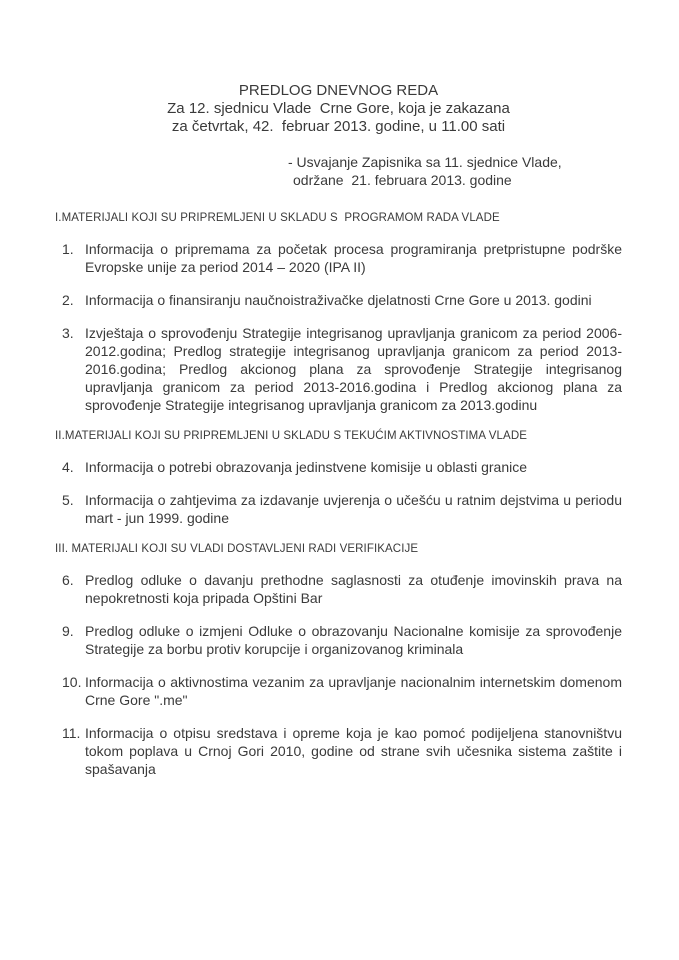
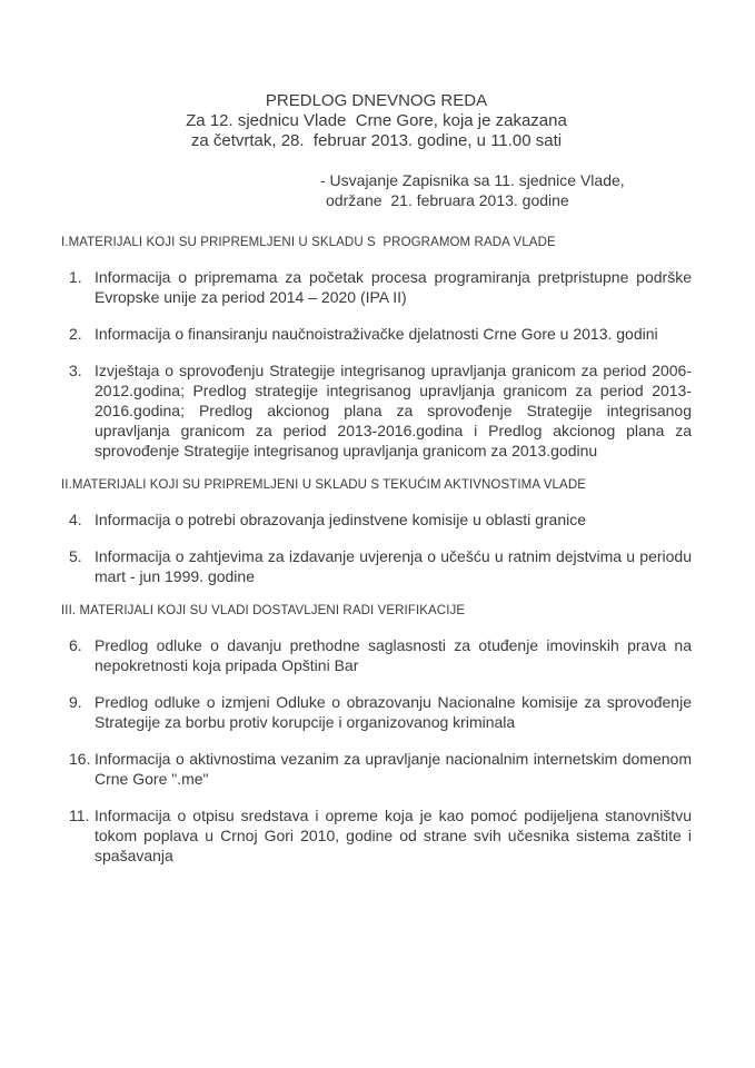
  PREDLOG DNEVNOG REDA
  Za 12. sjednicu Vlade Crne Gore, koja je zakazana
- za četvrtak, 42. februar 2013. godine, u 11.00 sati
+ za četvrtak, 28. februar 2013. godine, u 11.00 sati
  - Usvajanje Zapisnika sa 11. sjednice Vlade,
  održane 21. februara 2013. godine
  I.MATERIJALI KOJI SU PRIPREMLJENI U SKLADU S PROGRAMOM RADA VLADE
  1.
  Informacija o pripremama za početak procesa programiranja pretpristupne podrške Evropske unije za period 2014 – 2020 (IPA II)
  2.
  Informacija o finansiranju naučnoistraživačke djelatnosti Crne Gore u 2013. godini
  3.
  Izvještaja o sprovođenju Strategije integrisanog upravljanja granicom za period 2006-2012.godina; Predlog strategije integrisanog upravljanja granicom za period 2013-2016.godina; Predlog akcionog plana za sprovođenje Strategije integrisanog upravljanja granicom za period 2013-2016.godina i Predlog akcionog plana za sprovođenje Strategije integrisanog upravljanja granicom za 2013.godinu
  II.MATERIJALI KOJI SU PRIPREMLJENI U SKLADU S TEKUĆIM AKTIVNOSTIMA VLADE
  4.
  Informacija o potrebi obrazovanja jedinstvene komisije u oblasti granice
  5.
  Informacija o zahtjevima za izdavanje uvjerenja o učešću u ratnim dejstvima u periodu mart - jun 1999. godine
  III. MATERIJALI KOJI SU VLADI DOSTAVLJENI RADI VERIFIKACIJE
  6.
  Predlog odluke o davanju prethodne saglasnosti za otuđenje imovinskih prava na nepokretnosti koja pripada Opštini Bar
  9.
  Predlog odluke o izmjeni Odluke o obrazovanju Nacionalne komisije za sprovođenje Strategije za borbu protiv korupcije i organizovanog kriminala
- 10.
+ 16.
  Informacija o aktivnostima vezanim za upravljanje nacionalnim internetskim domenom Crne Gore ".me"
  11.
  Informacija o otpisu sredstava i opreme koja je kao pomoć podijeljena stanovništvu tokom poplava u Crnoj Gori 2010, godine od strane svih učesnika sistema zaštite i spašavanja
